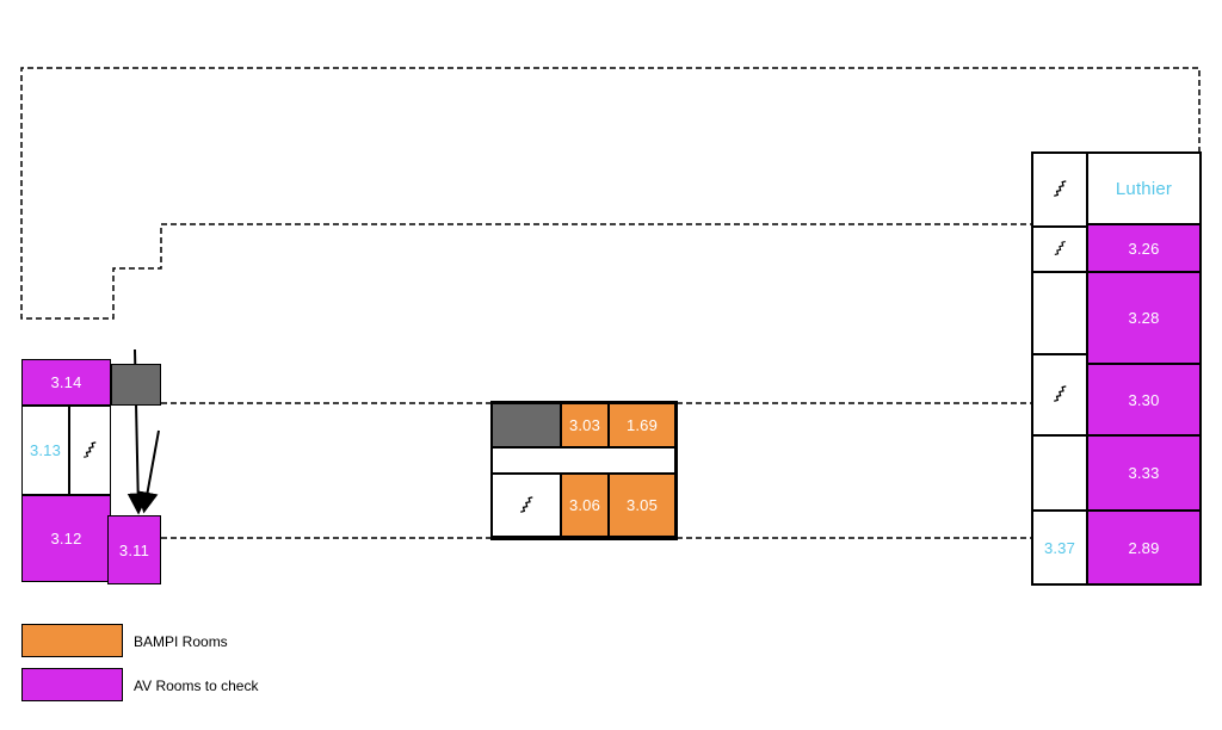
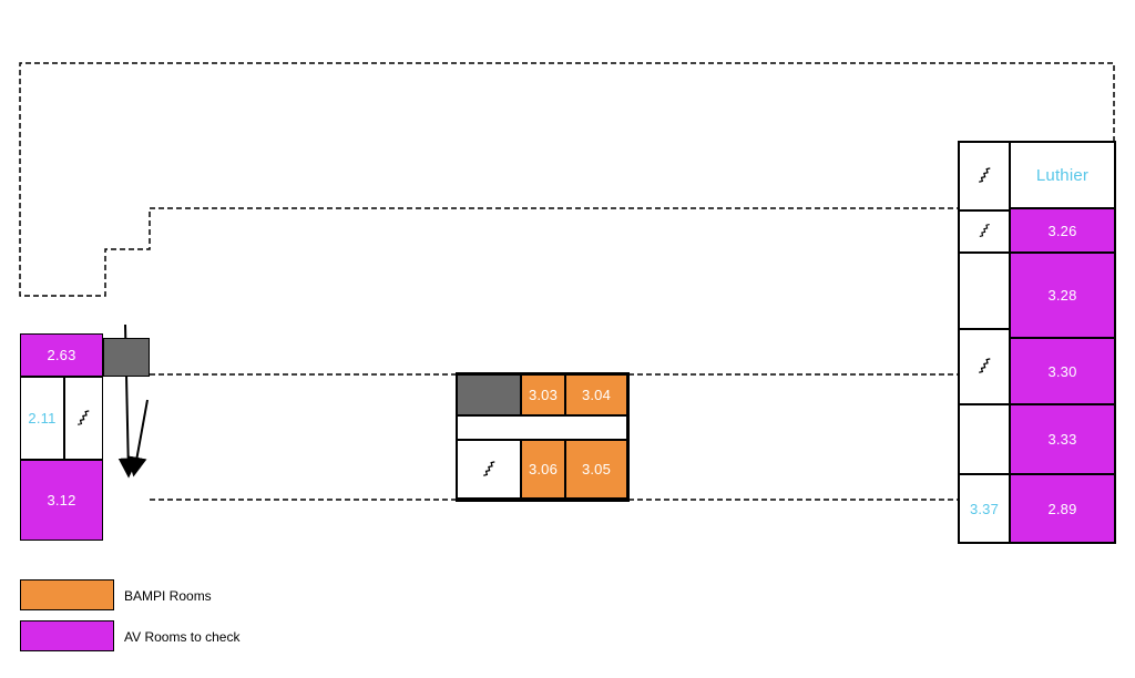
- 3.14
+ 2.63
- 3.13
+ 2.11
  3.12
- 3.11
  3.03
- 1.69
+ 3.04
  3.06
  3.05
  3.37
  Luthier
  3.26
  3.28
  3.30
  3.33
  2.89
  BAMPI Rooms
  AV Rooms to check
